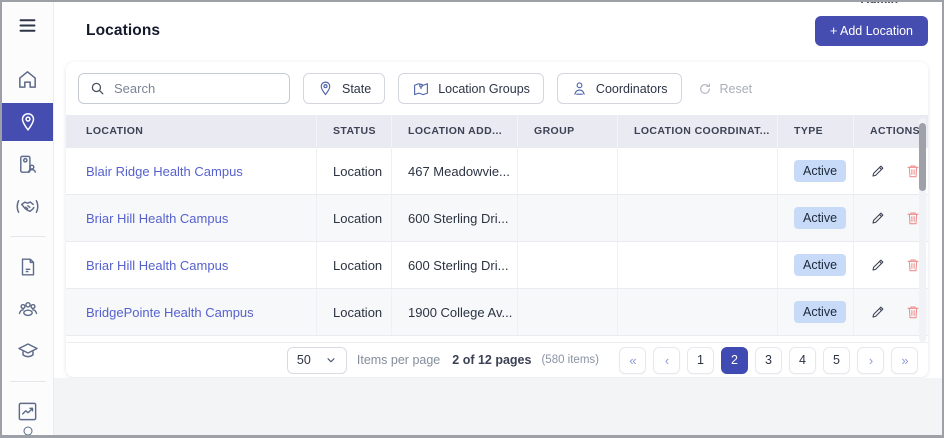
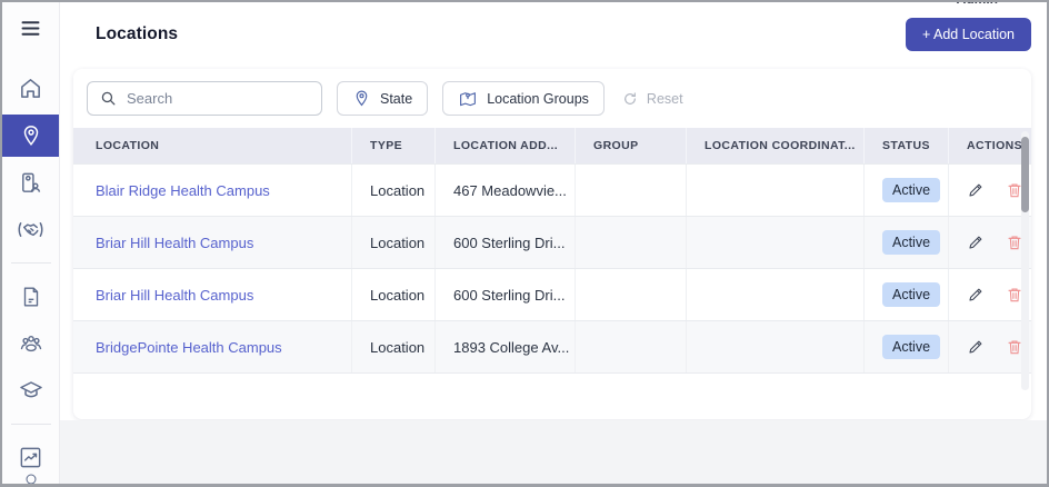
  Locations
  + Add Location
  Search
  State
  Location Groups
- Coordinators
  Reset
  LOCATION
- STATUS
+ TYPE
  LOCATION ADD...
  GROUP
  LOCATION COORDINAT...
- TYPE
+ STATUS
  ACTIONS
  Blair Ridge Health Campus
  Location
  467 Meadowvie...
  Active
  Briar Hill Health Campus
  Location
  600 Sterling Dri...
  Active
  Briar Hill Health Campus
  Location
  600 Sterling Dri...
  Active
  BridgePointe Health Campus
  Location
- 1900 College Av...
+ 1893 College Av...
  Active
- 50
- Items per page
- 2 of 12 pages
- (580 items)
- «
- ‹
- 1
- 2
- 3
- 4
- 5
- ›
- »
